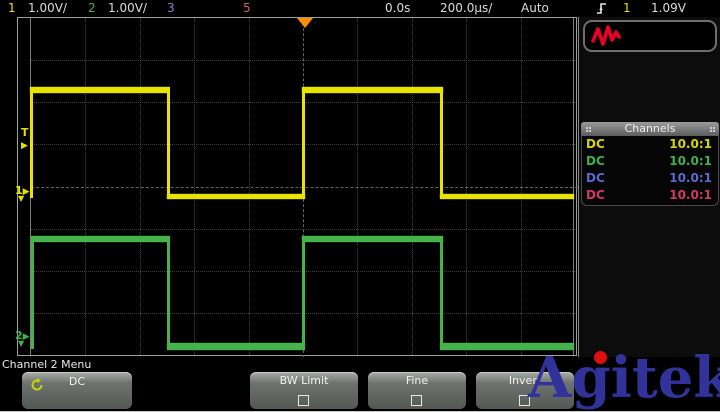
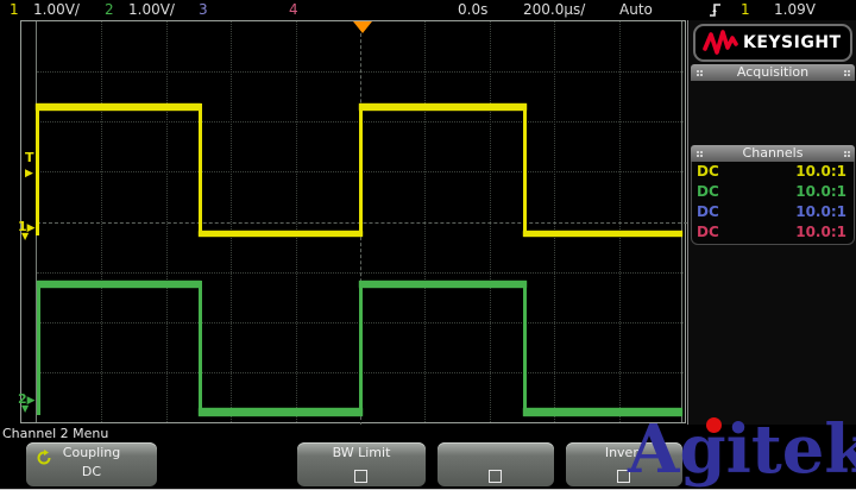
  1
  1.00V/
  2
  1.00V/
  3
- 5
+ 4
  0.0s
  200.0µs/
  Auto
  1
  1.09V
  T
  ▶
  1▶
  ▼
  2▶
  ▼
+ KEYSIGHT
+ Acquisition
  Channels
  DC
  10.0:1
  DC
  10.0:1
  DC
  10.0:1
  DC
  10.0:1
  Channel 2 Menu
+ Coupling
  DC
  BW Limit
- Fine
  Invert
  Agitek
